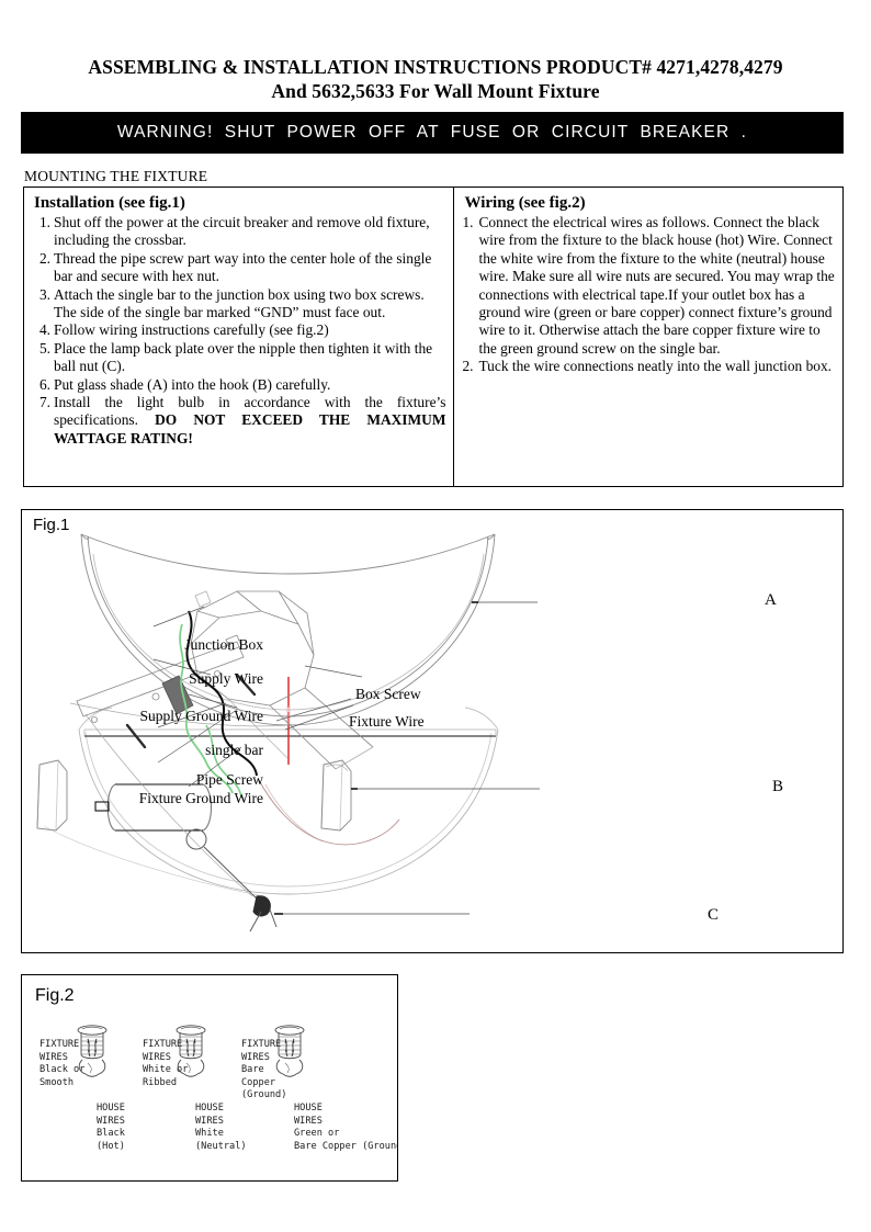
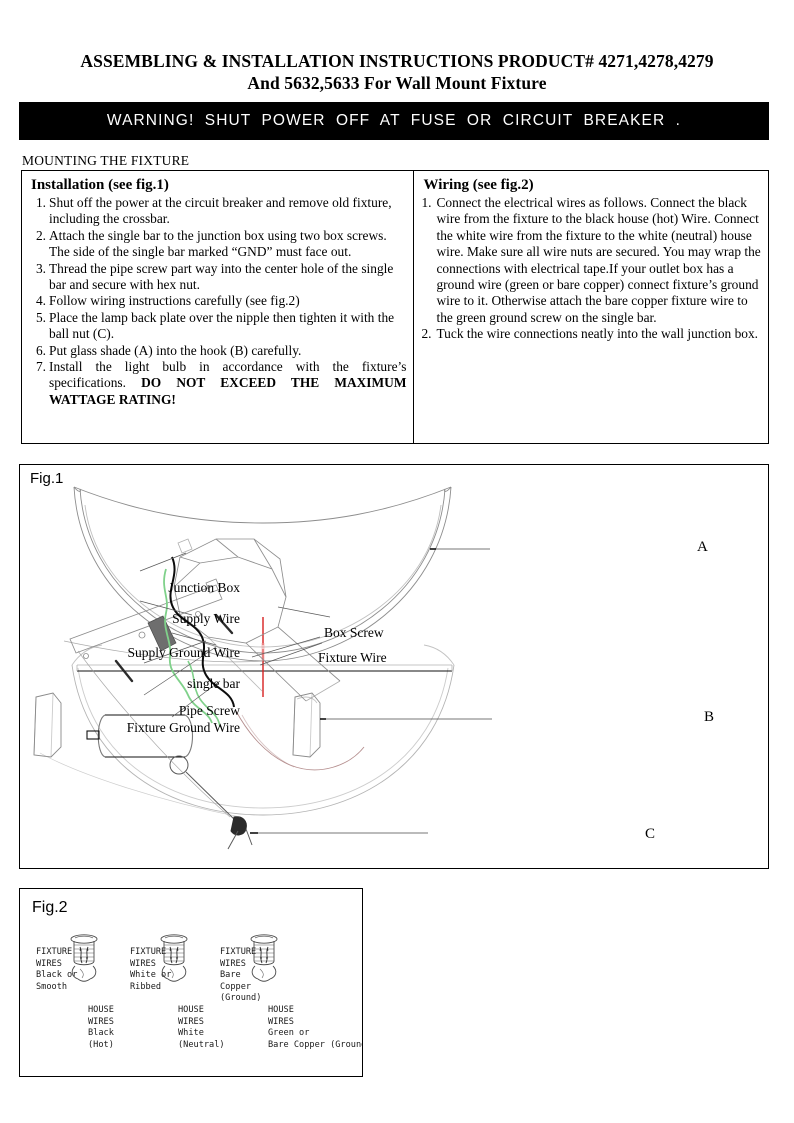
  ASSEMBLING & INSTALLATION INSTRUCTIONS PRODUCT# 4271,4278,4279
  And 5632,5633 For Wall Mount Fixture
  WARNING! SHUT POWER OFF AT FUSE OR CIRCUIT BREAKER .
  MOUNTING THE FIXTURE
  Installation (see fig.1)
  1.
  Shut off the power at the circuit breaker and remove old fixture, including the crossbar.
  2.
- Thread the pipe screw part way into the center hole of the single bar and secure with hex nut.
+ Attach the single bar to the junction box using two box screws. The side of the single bar marked “GND” must face out.
  3.
- Attach the single bar to the junction box using two box screws. The side of the single bar marked “GND” must face out.
+ Thread the pipe screw part way into the center hole of the single bar and secure with hex nut.
  4.
  Follow wiring instructions carefully (see fig.2)
  5.
  Place the lamp back plate over the nipple then tighten it with the ball nut (C).
  6.
  Put glass shade (A) into the hook (B) carefully.
  7.
  Install the light bulb in accordance with the fixture’s specifications. DO NOT EXCEED THE MAXIMUM WATTAGE RATING!
  Wiring (see fig.2)
  1.
  Connect the electrical wires as follows. Connect the black wire from the fixture to the black house (hot) Wire. Connect the white wire from the fixture to the white (neutral) house wire. Make sure all wire nuts are secured. You may wrap the connections with electrical tape.If your outlet box has a ground wire (green or bare copper) connect fixture’s ground wire to it. Otherwise attach the bare copper fixture wire to the green ground screw on the single bar.
  2.
  Tuck the wire connections neatly into the wall junction box.
  Fig.1
  Junction Box
  Supply Wire
  Supply Ground Wire
  single bar
  Pipe Screw
  Fixture Ground Wire
  Box Screw
  Fixture Wire
  A
  B
  C
  Fig.2
  FIXTURE
  WIRES
  Black or
  Smooth
  HOUSE
  WIRES
  Black
  (Hot)
  FIXTUR
  WIRES
  White or
  Ribbed
  HOUSE
  WIRES
  White
  (Neutral)
  FIXTUR
  WIRES
  Bare
  Copper
  (Ground)
  HOUSE
  WIRES
  Green or
  Bare Copper (Groun
